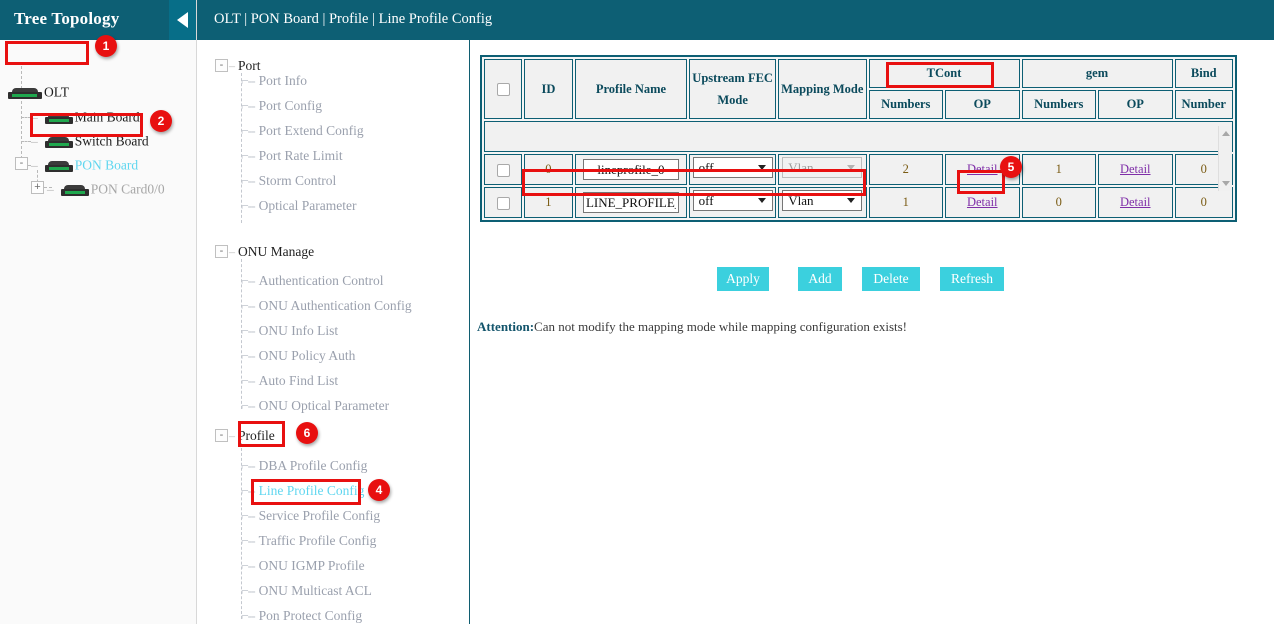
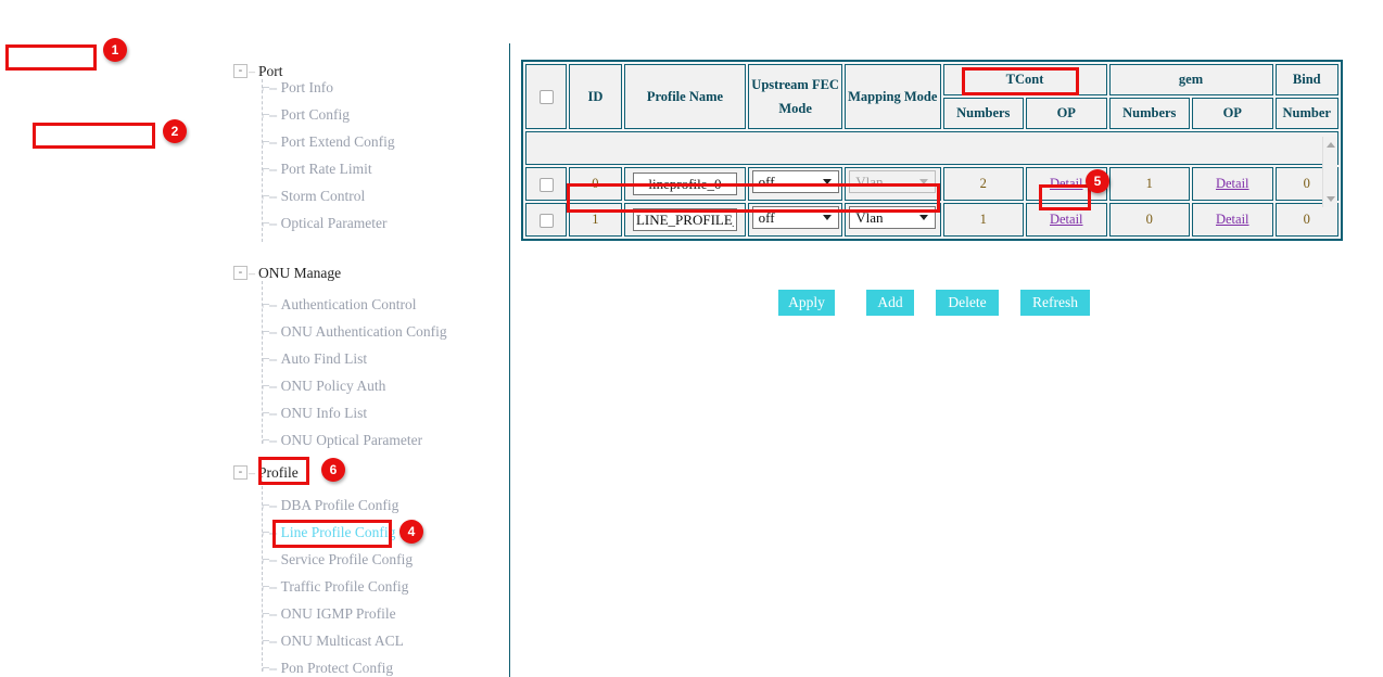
- Tree Topology
- OLT
- – Main Board
- – Switch Board
- -
- – PON Board
- +
- – PON Card0/0
- OLT | PON Board | Profile | Line Profile Config
  - – Port
  ⌐-- Port Info
  ⌐-- Port Config
  ⌐-- Port Extend Config
  ⌐-- Port Rate Limit
  ⌐-- Storm Control
  ⌐-- Optical Parameter
  - – ONU Manage
  ⌐-- Authentication Control
  ⌐-- ONU Authentication Config
- ⌐-- ONU Info List
+ ⌐-- Auto Find List
  ⌐-- ONU Policy Auth
- ⌐-- Auto Find List
+ ⌐-- ONU Info List
  ⌐-- ONU Optical Parameter
  - – Profile
  ⌐-- DBA Profile Config
  ⌐-- Line Profile Config
  ⌐-- Service Profile Config
  ⌐-- Traffic Profile Config
  ⌐-- ONU IGMP Profile
  ⌐-- ONU Multicast ACL
  ⌐-- Pon Protect Config
  	ID	Profile Name	Upstream FEC Mode	Mapping Mode	TCont	gem	Bind
  Numbers	OP	Numbers	OP	Number
  	0	lineprofile_0	off	Vlan	2	Detail	1	Detail	0
  	1	LINE_PROFILE	off	Vlan	1	Detail	0	Detail	0
  Apply
  Add
  Delete
  Refresh
- Attention:Can not modify the mapping mode while mapping configuration exists!
  1
  2
  6
  4
  5
